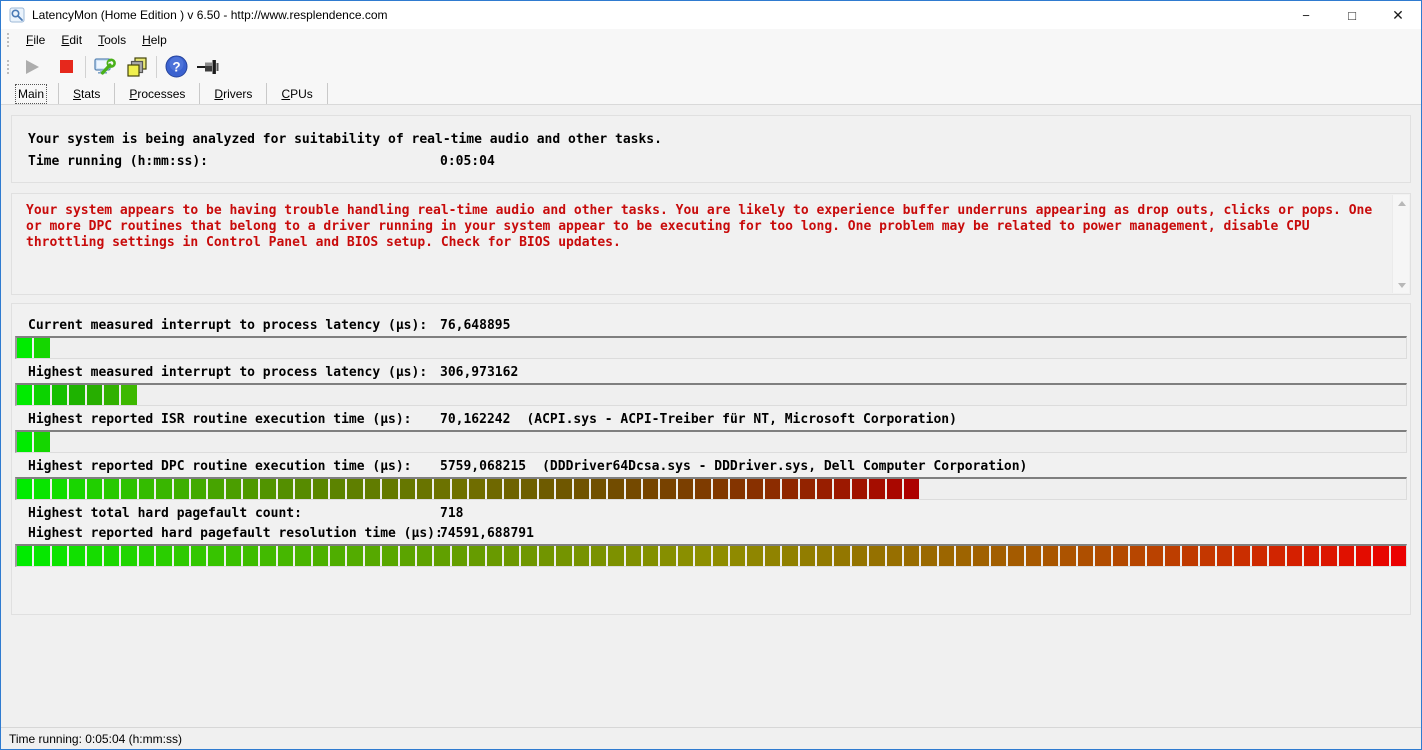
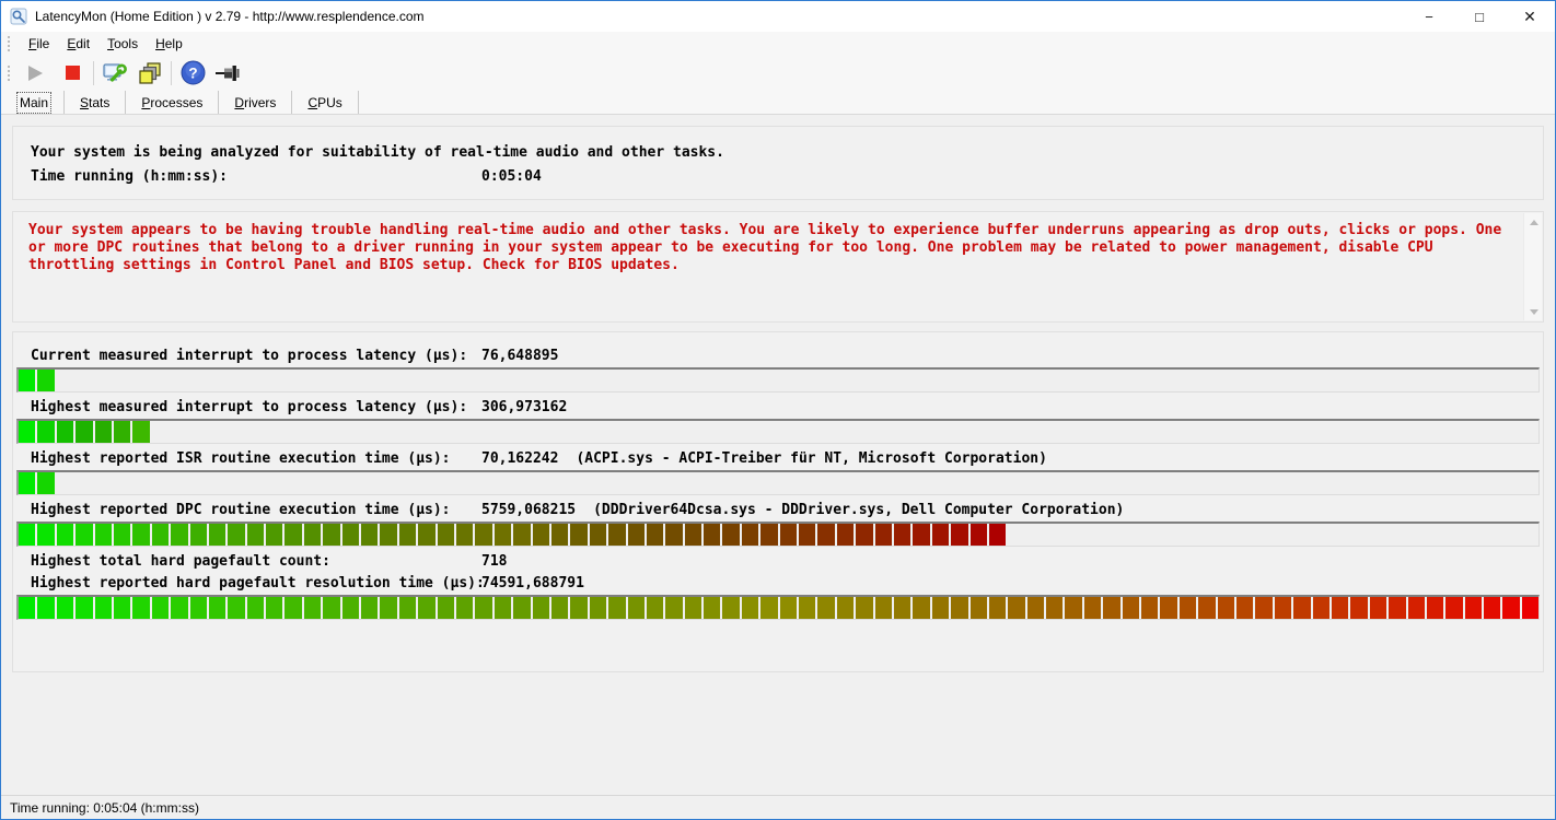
- LatencyMon (Home Edition ) v 6.50 - http://www.resplendence.com
+ LatencyMon (Home Edition ) v 2.79 - http://www.resplendence.com
  −
  □
  ✕
  File
  Edit
  Tools
  Help
  ?
  Main
  Stats
  Processes
  Drivers
  CPUs
  Your system is being analyzed for suitability of real-time audio and other tasks.
  Time running (h:mm:ss): 0:05:04
  Your system appears to be having trouble handling real-time audio and other tasks. You are likely to experience buffer underruns appearing as drop outs, clicks or pops. One or more DPC routines that belong to a driver running in your system appear to be executing for too long. One problem may be related to power management, disable CPU throttling settings in Control Panel and BIOS setup. Check for BIOS updates.
  Current measured interrupt to process latency (µs): 76,648895
  Highest measured interrupt to process latency (µs): 306,973162
  Highest reported ISR routine execution time (µs): 70,162242 (ACPI.sys - ACPI-Treiber für NT, Microsoft Corporation)
  Highest reported DPC routine execution time (µs): 5759,068215 (DDDriver64Dcsa.sys - DDDriver.sys, Dell Computer Corporation)
  Highest total hard pagefault count: 718
  Highest reported hard pagefault resolution time (µs):74591,688791
  Time running: 0:05:04 (h:mm:ss)
